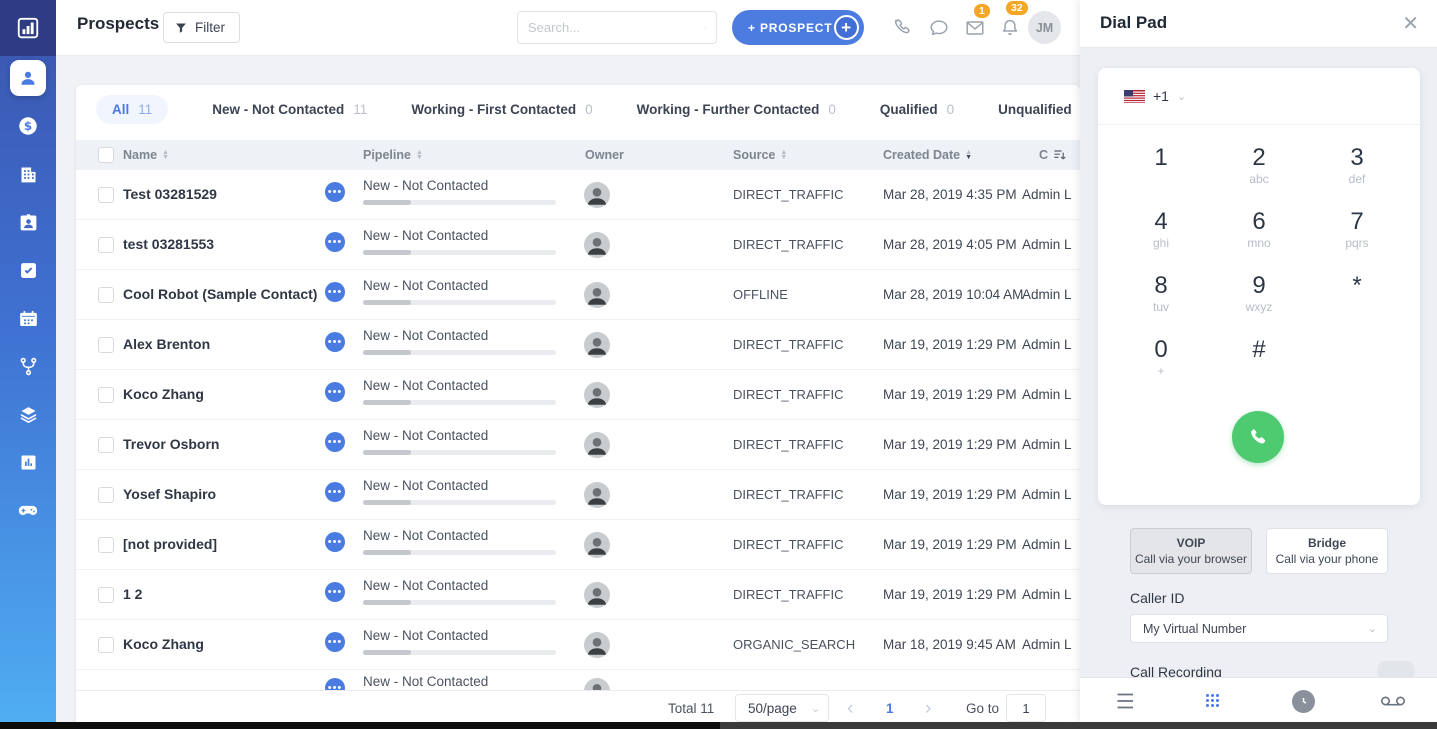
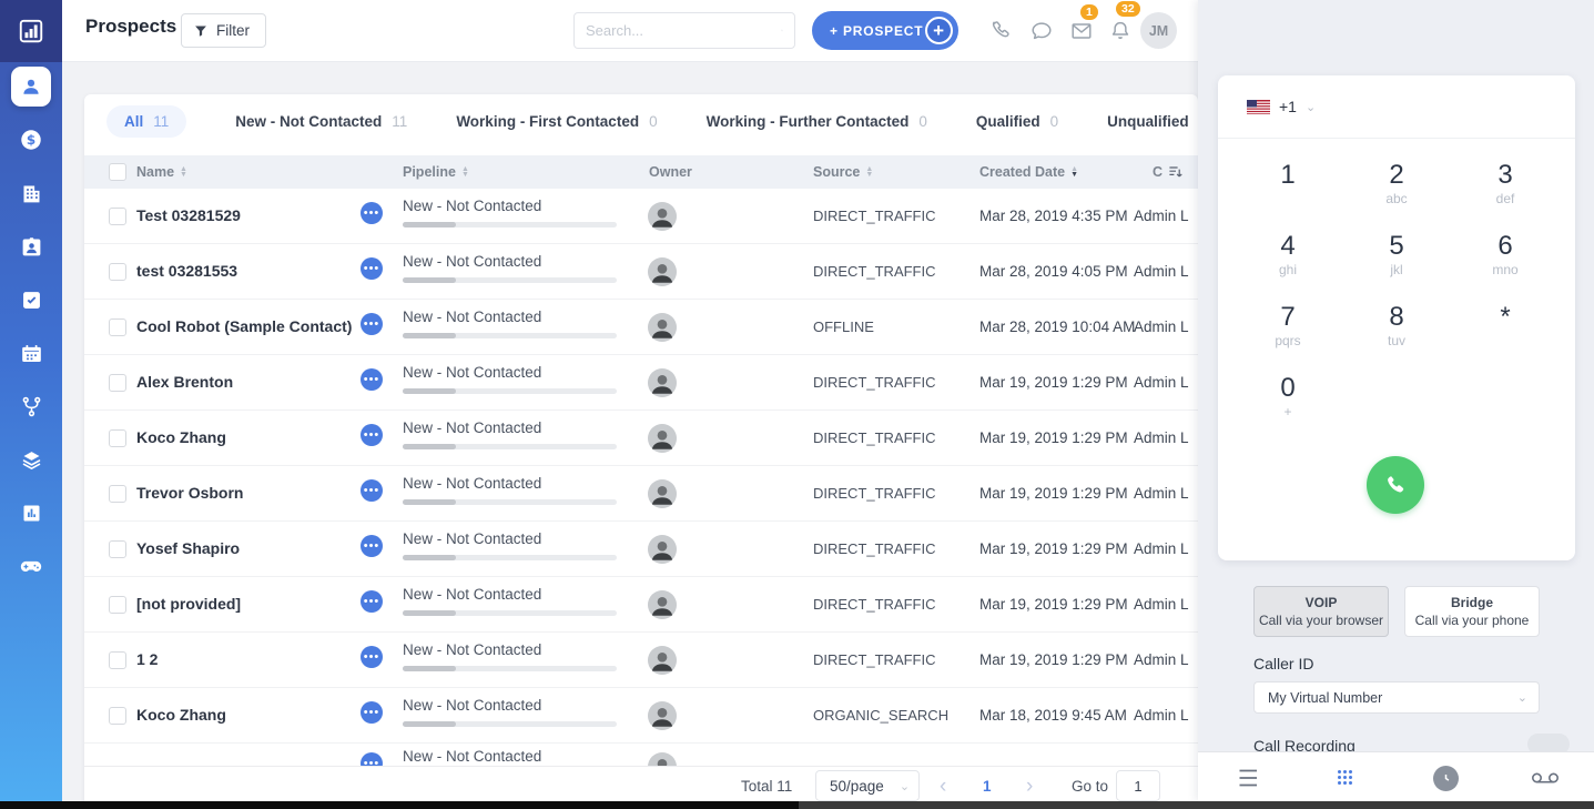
  $
  Prospects
  Filter
  Search...
  + PROSPECT
  +
  1
  32
  JM
  All
  11
  New - Not Contacted
  11
  Working - First Contacted
  0
  Working - Further Contacted
  0
  Qualified
  0
  Unqualified
  Name
  Pipeline
  Owner
  Source
  Created Date
  C
  Test 03281529
  •••
  New - Not Contacted
  DIRECT_TRAFFIC
  Mar 28, 2019 4:35 PM
  Admin L
  test 03281553
  •••
  New - Not Contacted
  DIRECT_TRAFFIC
  Mar 28, 2019 4:05 PM
  Admin L
  Cool Robot (Sample Contact)
  •••
  New - Not Contacted
  OFFLINE
  Mar 28, 2019 10:04 AM
  Admin L
  Alex Brenton
  •••
  New - Not Contacted
  DIRECT_TRAFFIC
  Mar 19, 2019 1:29 PM
  Admin L
  Koco Zhang
  •••
  New - Not Contacted
  DIRECT_TRAFFIC
  Mar 19, 2019 1:29 PM
  Admin L
  Trevor Osborn
  •••
  New - Not Contacted
  DIRECT_TRAFFIC
  Mar 19, 2019 1:29 PM
  Admin L
  Yosef Shapiro
  •••
  New - Not Contacted
  DIRECT_TRAFFIC
  Mar 19, 2019 1:29 PM
  Admin L
  [not provided]
  •••
  New - Not Contacted
  DIRECT_TRAFFIC
  Mar 19, 2019 1:29 PM
  Admin L
  1 2
  •••
  New - Not Contacted
  DIRECT_TRAFFIC
  Mar 19, 2019 1:29 PM
  Admin L
  Koco Zhang
  •••
  New - Not Contacted
  ORGANIC_SEARCH
  Mar 18, 2019 9:45 AM
  Admin L
  •••
  New - Not Contacted
  Total 11
  50/page
  ⌄
  ‹
  1
  ›
  Go to
  1
- Dial Pad
- ✕
  +1
  ⌄
  1
  2
  abc
  3
  def
  4
  ghi
+ 5
+ jkl
  6
  mno
  7
  pqrs
  8
  tuv
- 9
- wxyz
  *
  0
  +
- #
  VOIP
  Call via your browser
  Bridge
  Call via your phone
  Caller ID
  My Virtual Number
  ⌄
  Call Recording
